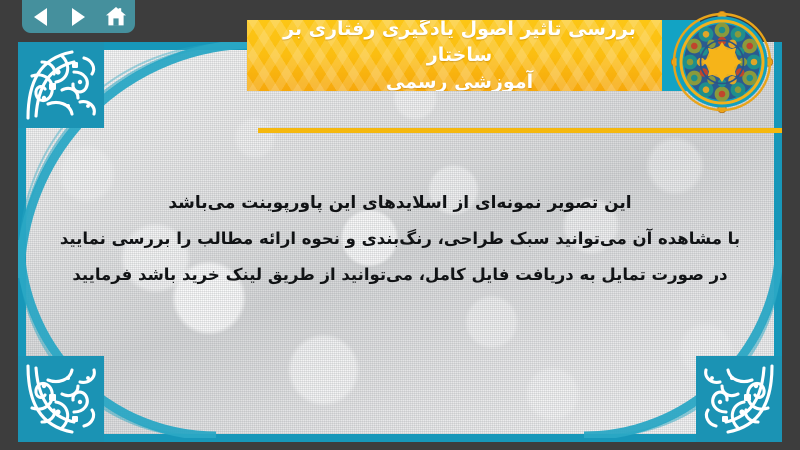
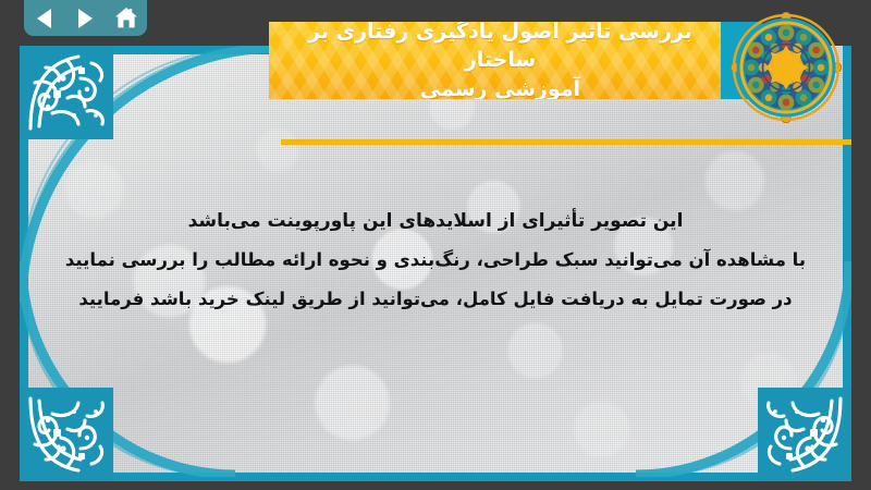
- این تصویر نمونه‌ای از اسلایدهای این پاورپوینت می‌باشد
+ این تصویر تأثیر‌ای از اسلایدهای این پاورپوینت می‌باشد
  با مشاهده آن می‌توانید سبک طراحی، رنگ‌بندی و نحوه ارائه مطالب را بررسی نمایید
  در صورت تمایل به دریافت فایل کامل، می‌توانید از طریق لینک خرید باشد فرمایید
  بررسی تأثیر اصول یادگیری رفتاری بر ساختار
  آموزشی رسمی
